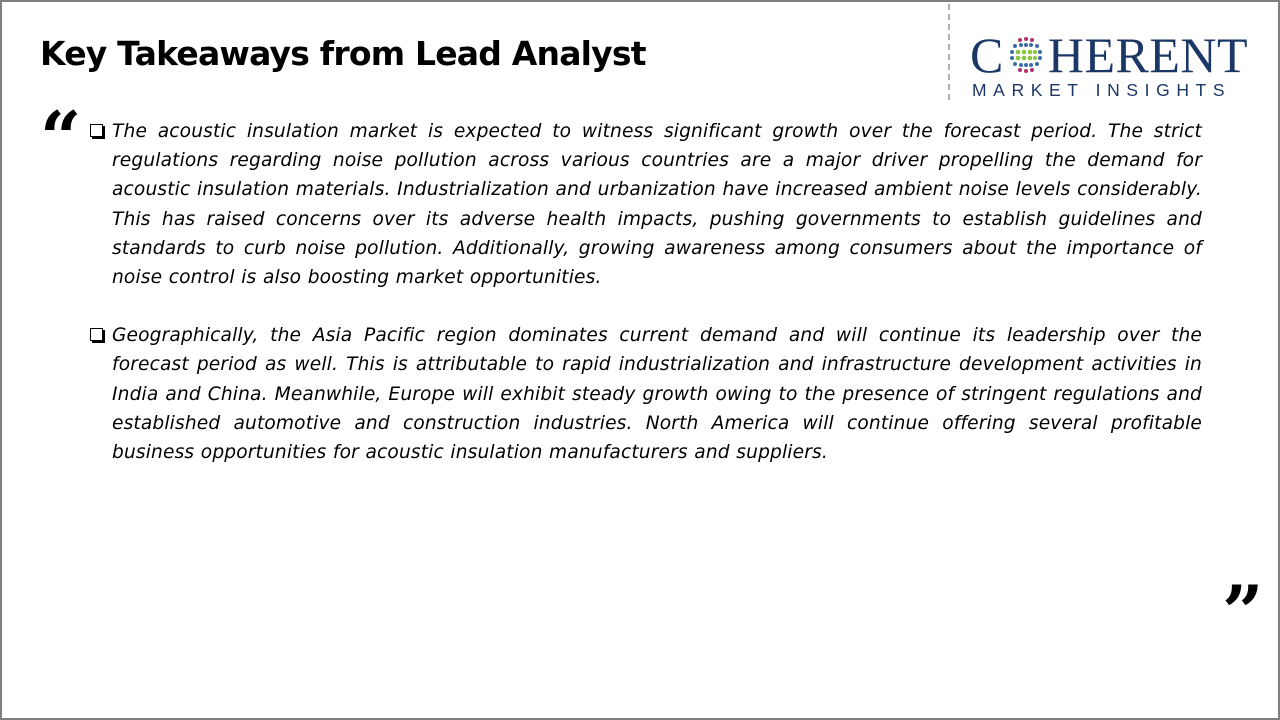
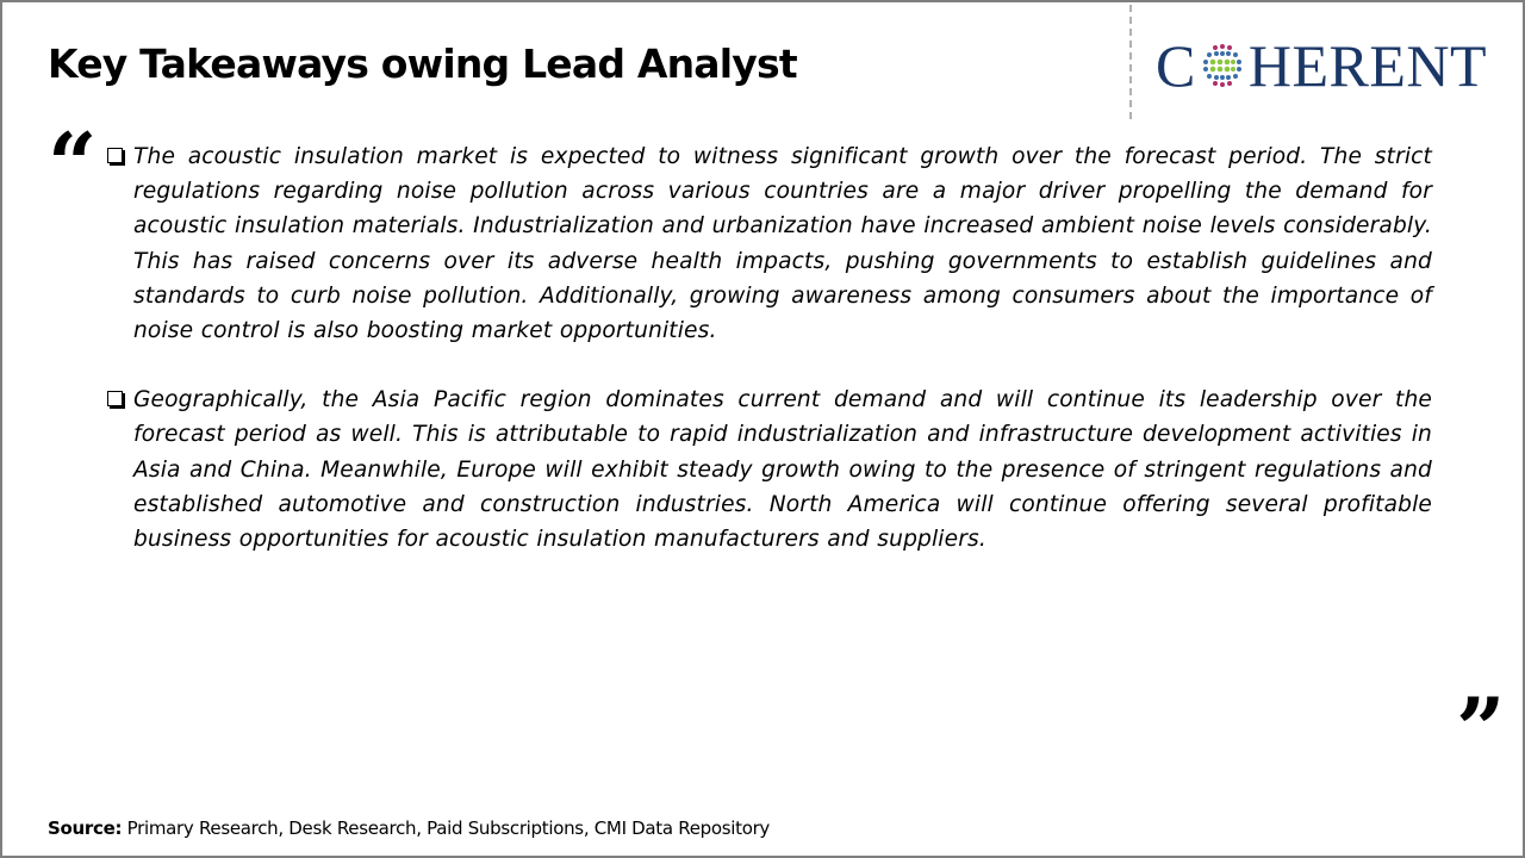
- Key Takeaways from Lead Analyst
+ Key Takeaways owing Lead Analyst
  C
  HERENT
- MARKET INSIGHTS
  “
  The acoustic insulation market is expected to witness significant growth over the forecast period. The strict regulations regarding noise pollution across various countries are a major driver propelling the demand for acoustic insulation materials. Industrialization and urbanization have increased ambient noise levels considerably. This has raised concerns over its adverse health impacts, pushing governments to establish guidelines and standards to curb noise pollution. Additionally, growing awareness among consumers about the importance of noise control is also boosting market opportunities.
- Geographically, the Asia Pacific region dominates current demand and will continue its leadership over the forecast period as well. This is attributable to rapid industrialization and infrastructure development activities in India and China. Meanwhile, Europe will exhibit steady growth owing to the presence of stringent regulations and established automotive and construction industries. North America will continue offering several profitable business opportunities for acoustic insulation manufacturers and suppliers.
+ Geographically, the Asia Pacific region dominates current demand and will continue its leadership over the forecast period as well. This is attributable to rapid industrialization and infrastructure development activities in Asia and China. Meanwhile, Europe will exhibit steady growth owing to the presence of stringent regulations and established automotive and construction industries. North America will continue offering several profitable business opportunities for acoustic insulation manufacturers and suppliers.
  ”
+ Source: Primary Research, Desk Research, Paid Subscriptions, CMI Data Repository
